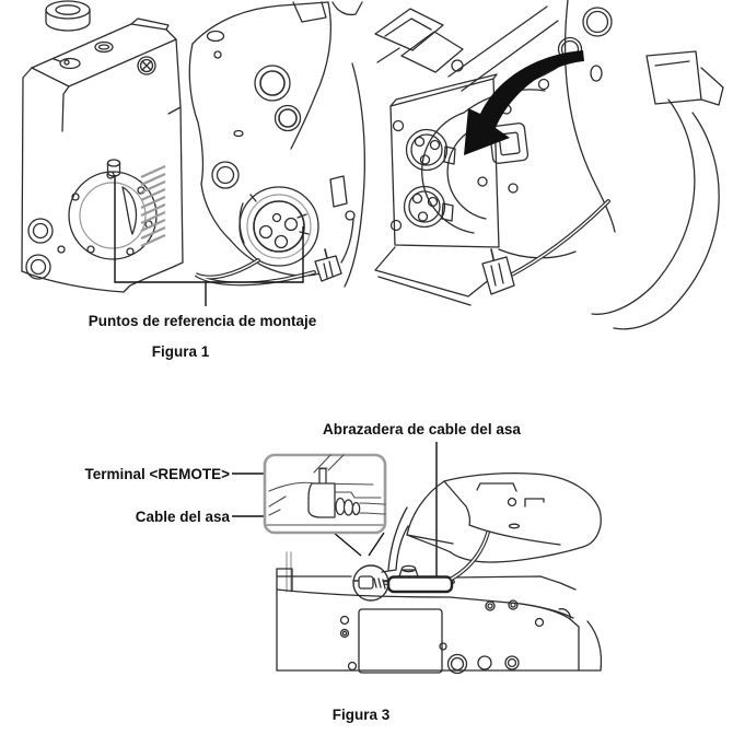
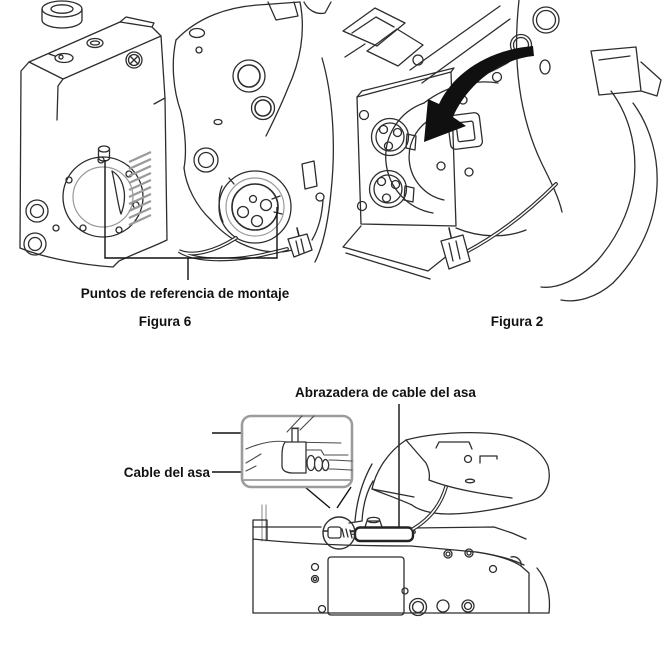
  Puntos de referencia de montaje
- Figura 1
+ Figura 6
+ Figura 2
  Abrazadera de cable del asa
- Terminal <REMOTE>
  Cable del asa
- Figura 3
